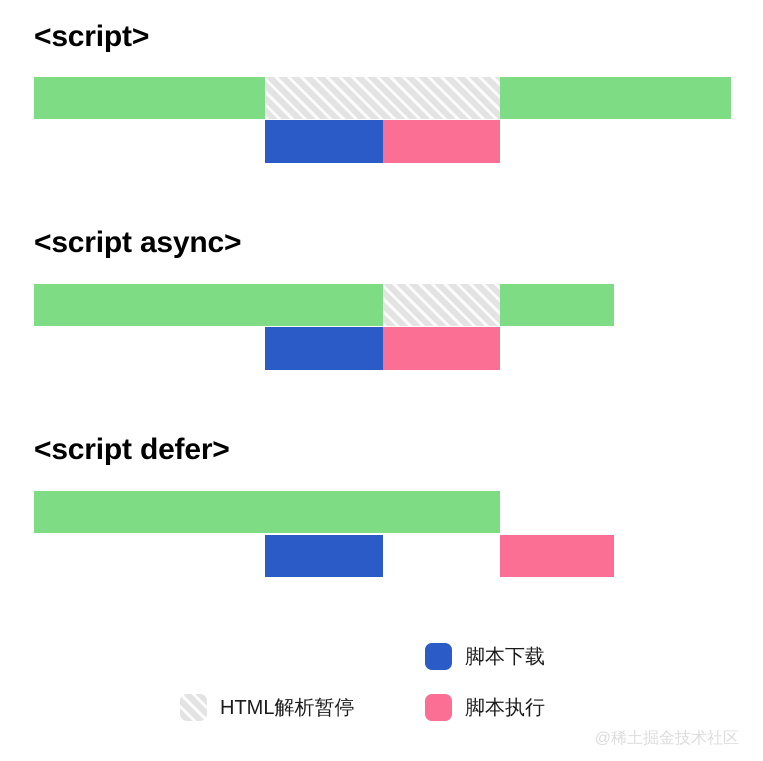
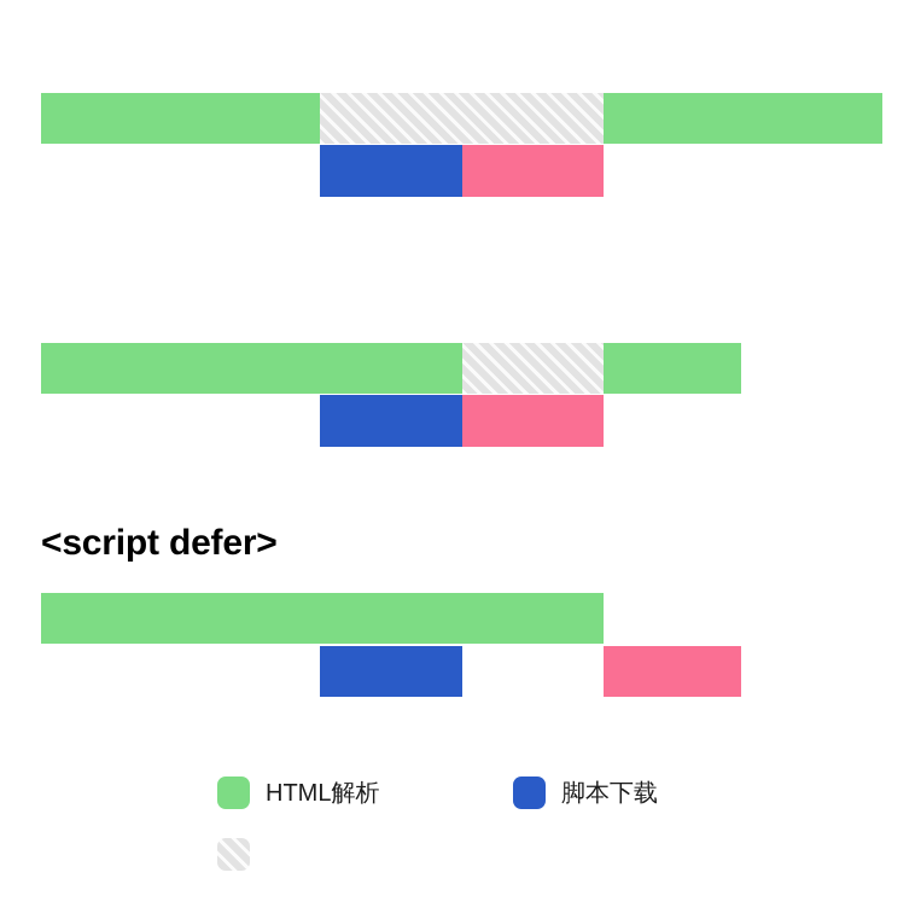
- <script>
- <script async>
  <script defer>
+ HTML解析
  脚本下载
- HTML解析暂停
- 脚本执行
- @稀土掘金技术社区
